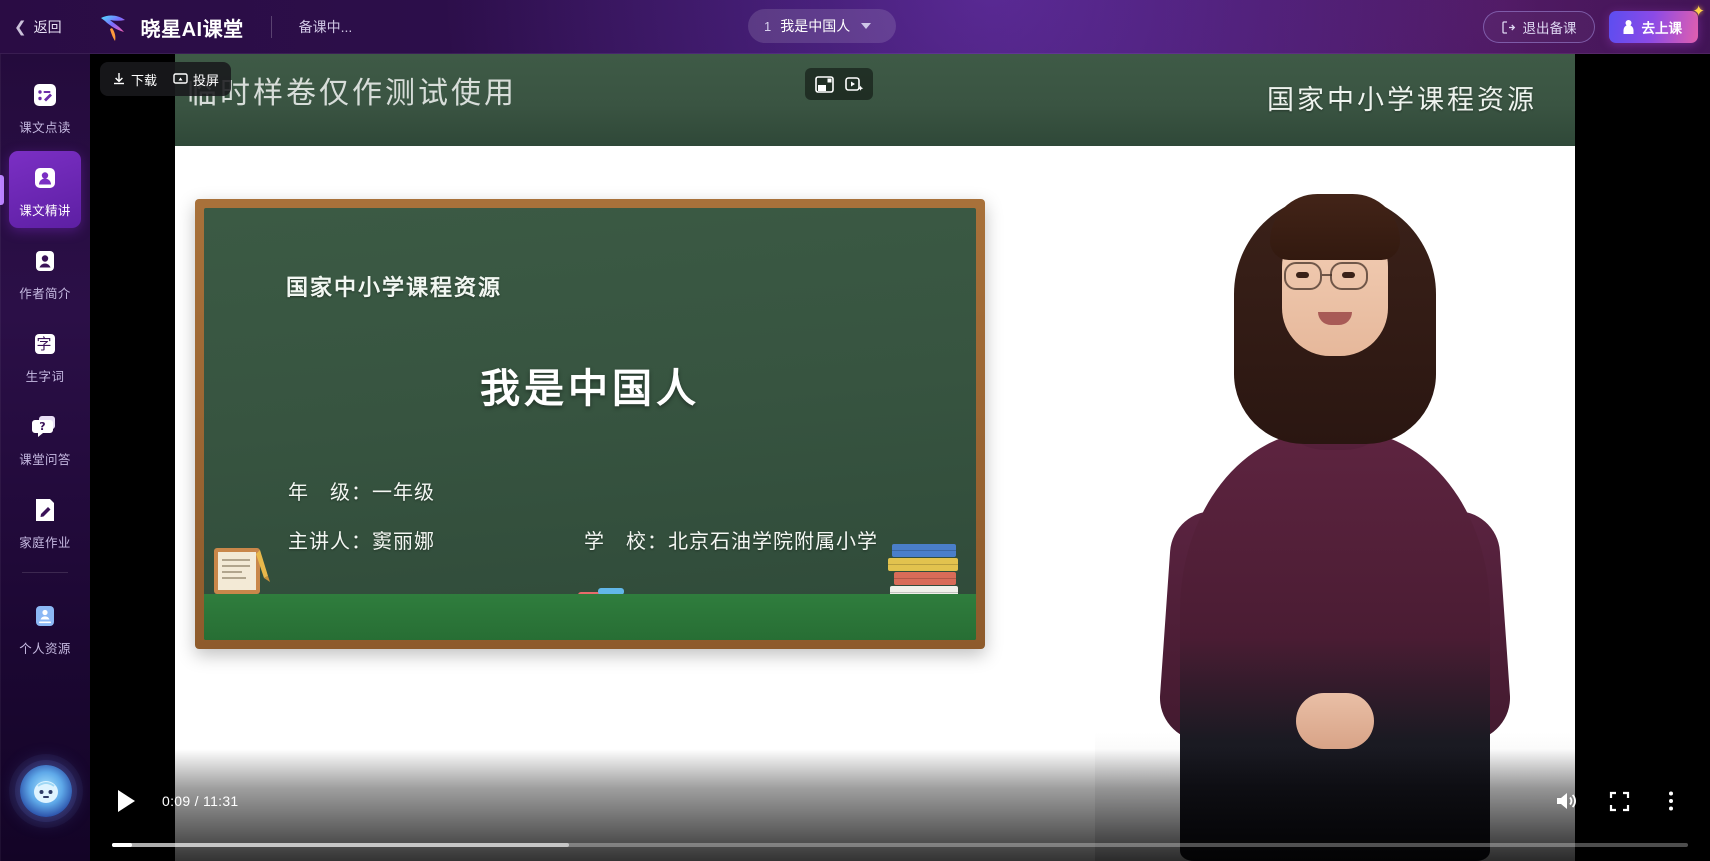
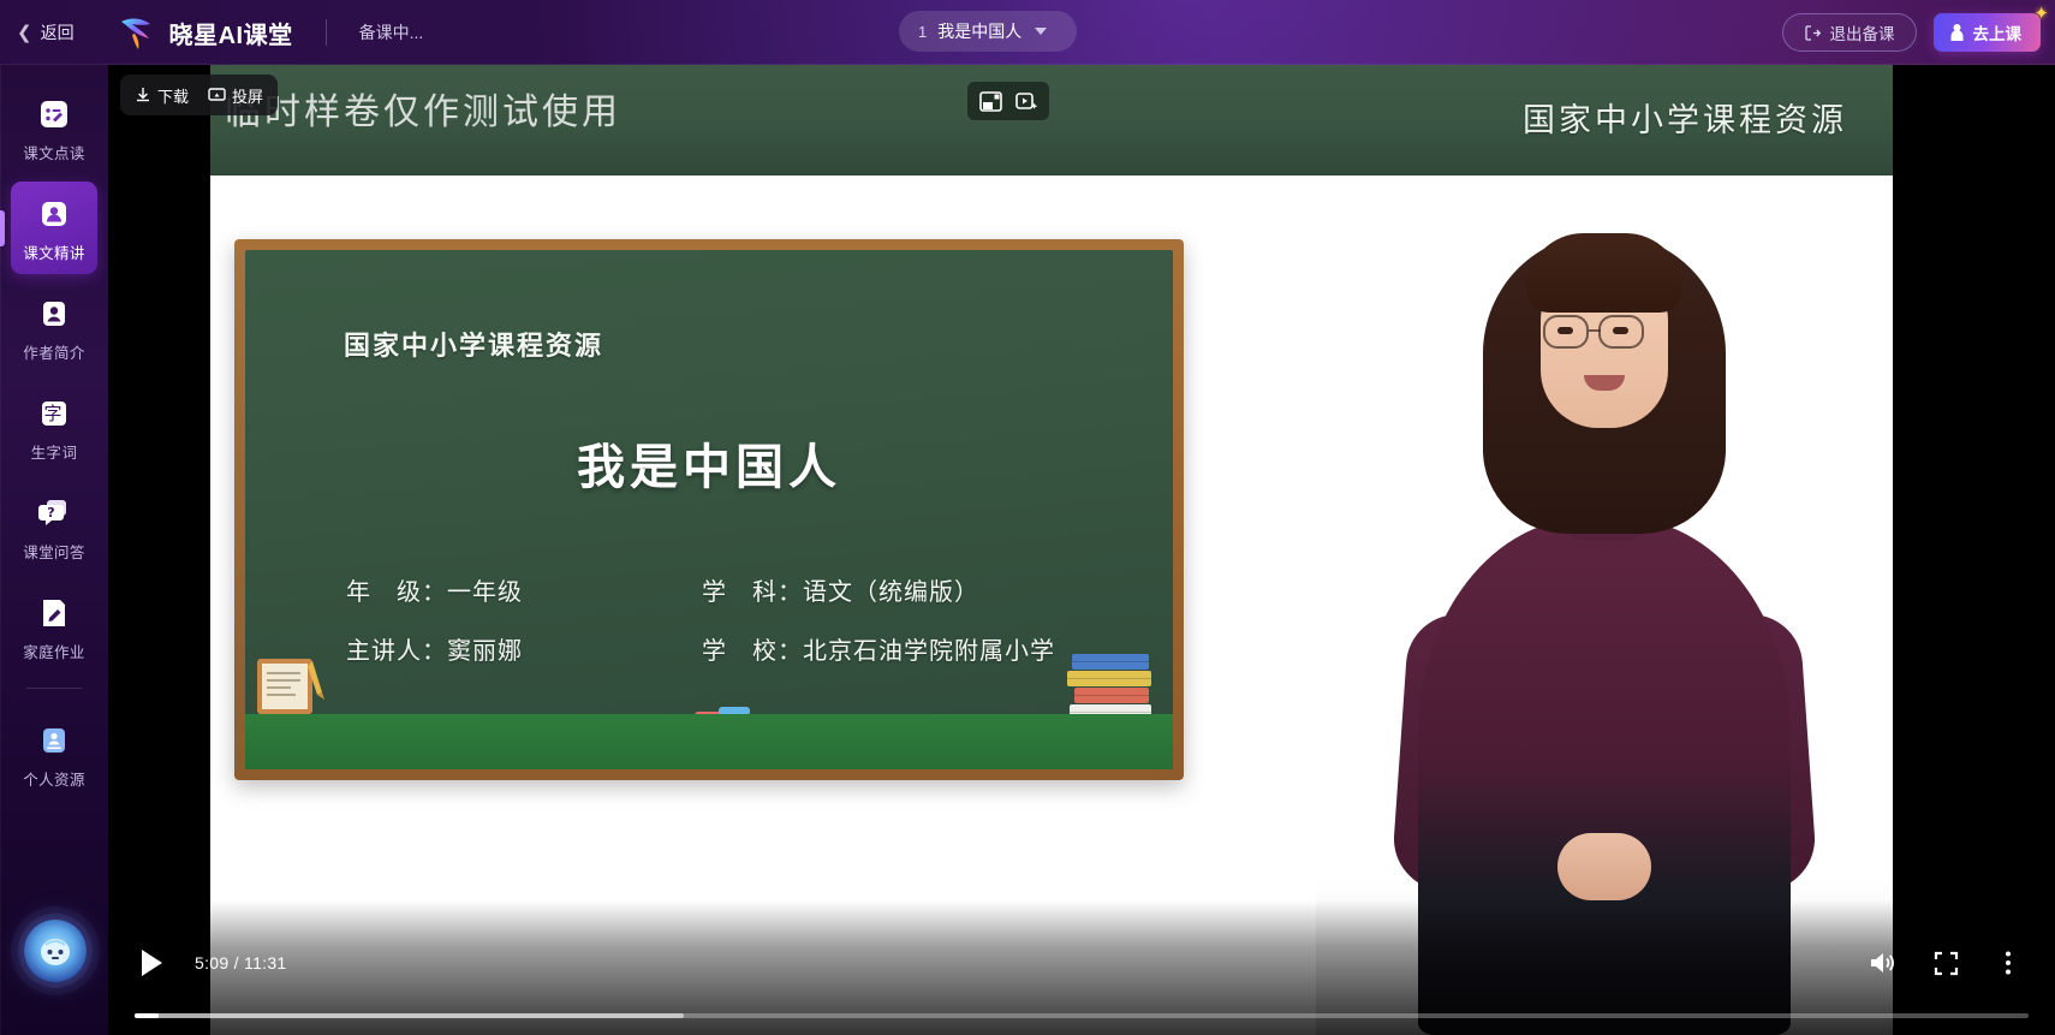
  ❮
  返回
  晓星AI课堂
  备课中...
  1
  我是中国人
  退出备课
  ✦
  去上课
  课文点读
  课文精讲
  作者简介
  字
  生字词
  ?
  课堂问答
  家庭作业
  个人资源
  临时样卷仅作测试使用
  国家中小学课程资源
  国家中小学课程资源
  我是中国人
  年 级：
  一年级
+ 学 科：
+ 语文（统编版）
  主讲人：
  窦丽娜
  学 校：
  北京石油学院附属小学
  下载
  投屏
- 0:09 / 11:31
+ 5:09 / 11:31
